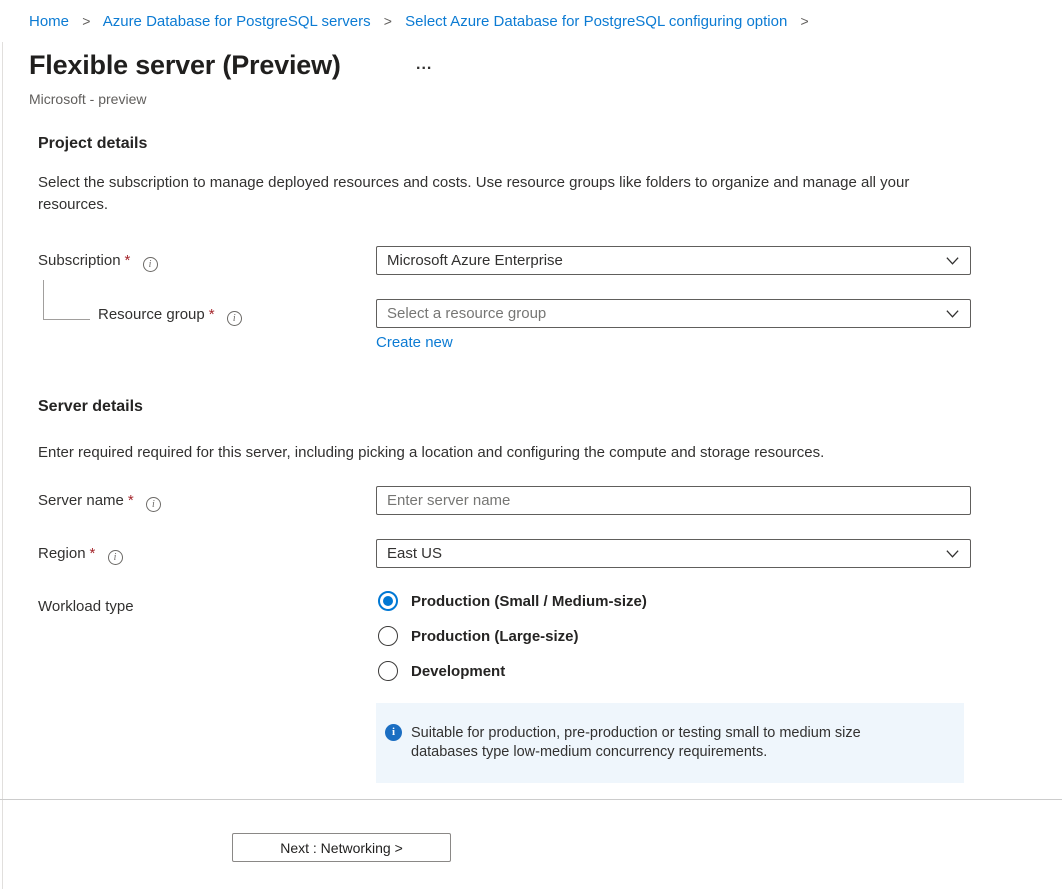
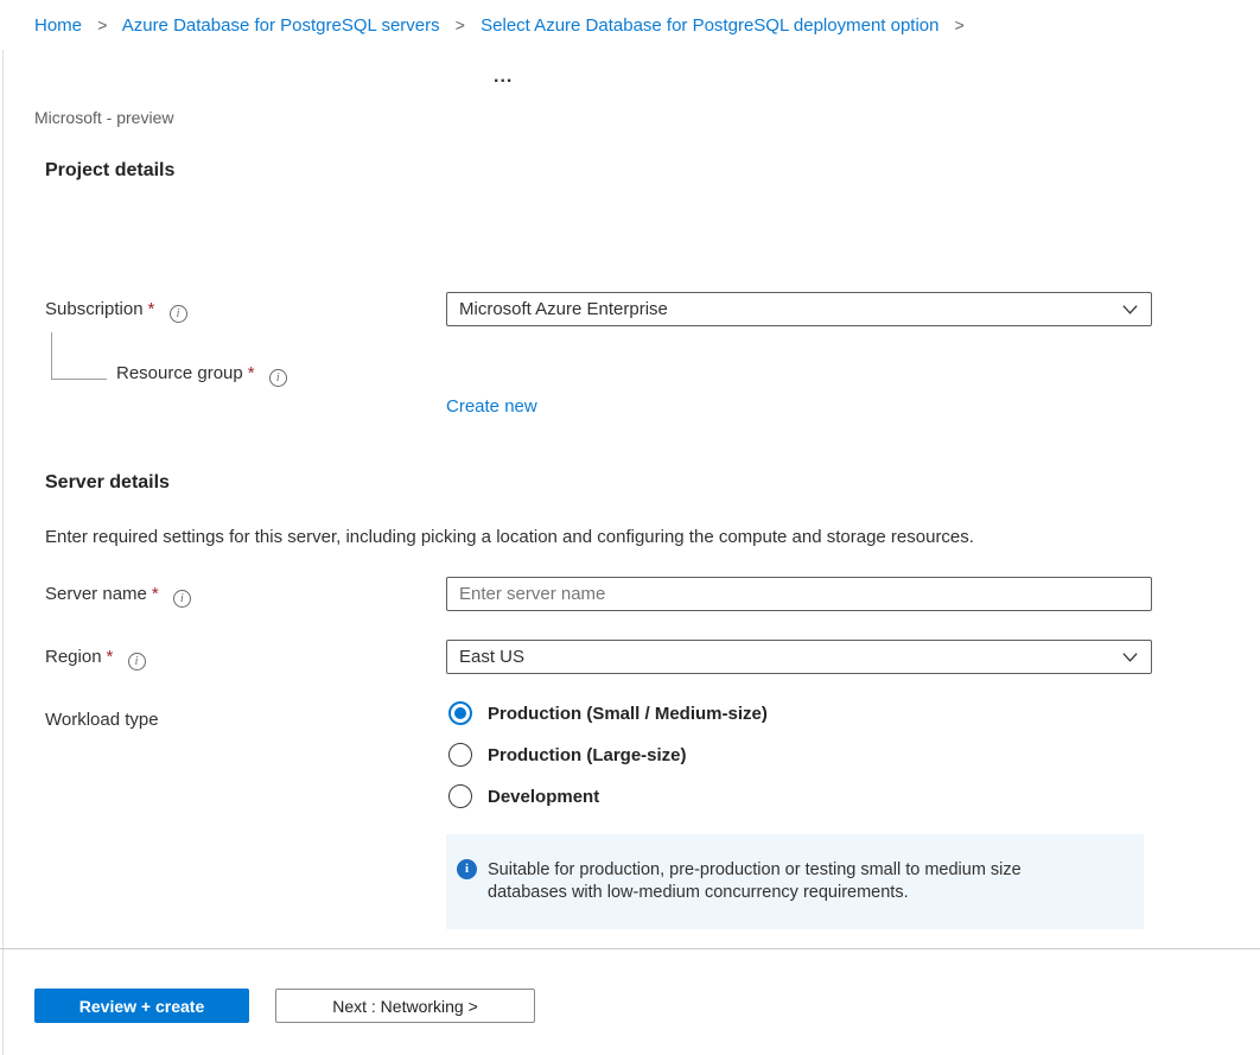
- Home > Azure Database for PostgreSQL servers > Select Azure Database for PostgreSQL configuring option >
+ Home > Azure Database for PostgreSQL servers > Select Azure Database for PostgreSQL deployment option >
- Flexible server (Preview)
  ...
  Microsoft - preview
  Project details
- Select the subscription to manage deployed resources and costs. Use resource groups like folders to organize and manage all your resources.
  Subscription * i
  Microsoft Azure Enterprise
  Resource group * i
- Select a resource group
  Create new
  Server details
- Enter required required for this server, including picking a location and configuring the compute and storage resources.
+ Enter required settings for this server, including picking a location and configuring the compute and storage resources.
  Server name * i
  Enter server name
  Region * i
  East US
  Workload type
  Production (Small / Medium-size)
  Production (Large-size)
  Development
  i
- Suitable for production, pre-production or testing small to medium size databases type low-medium concurrency requirements.
+ Suitable for production, pre-production or testing small to medium size databases with low-medium concurrency requirements.
+ Review + create
  Next : Networking >
